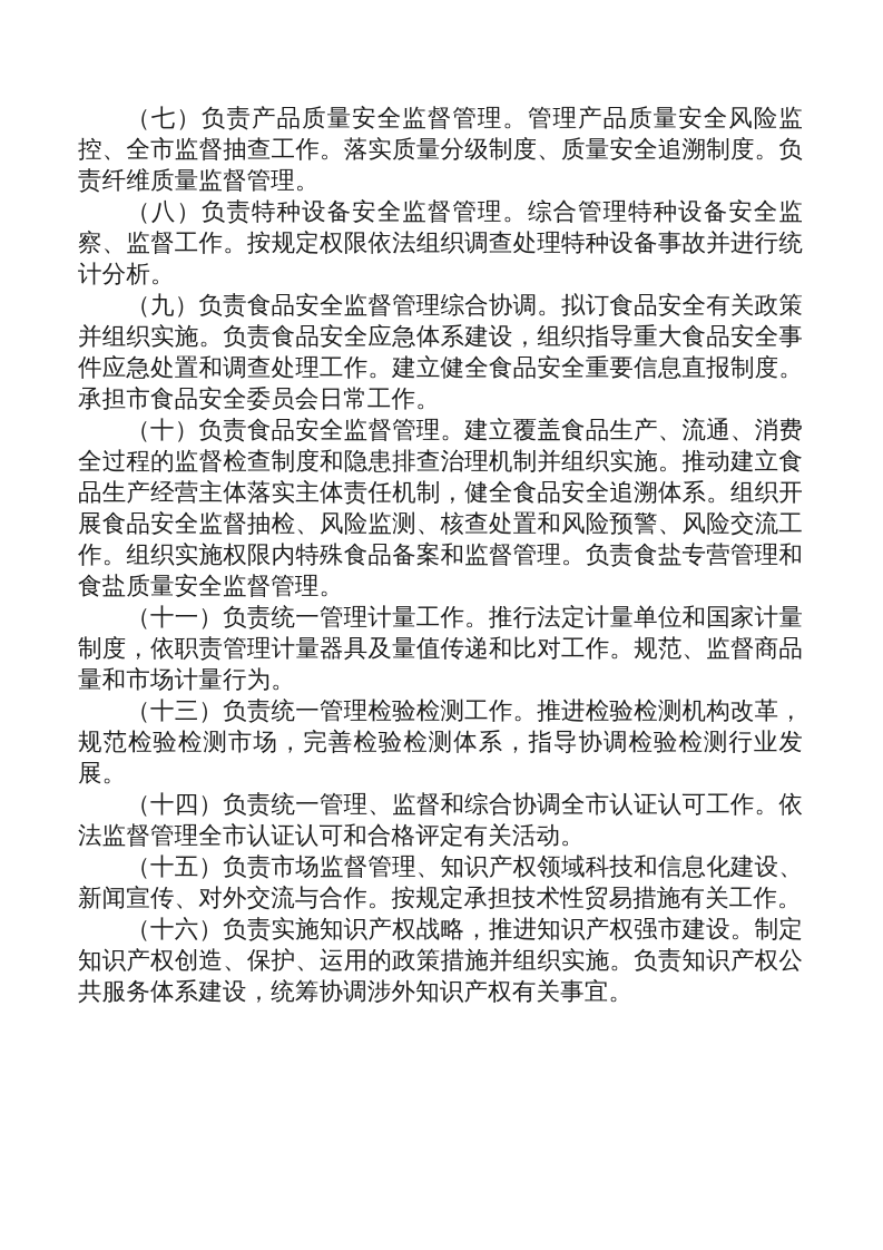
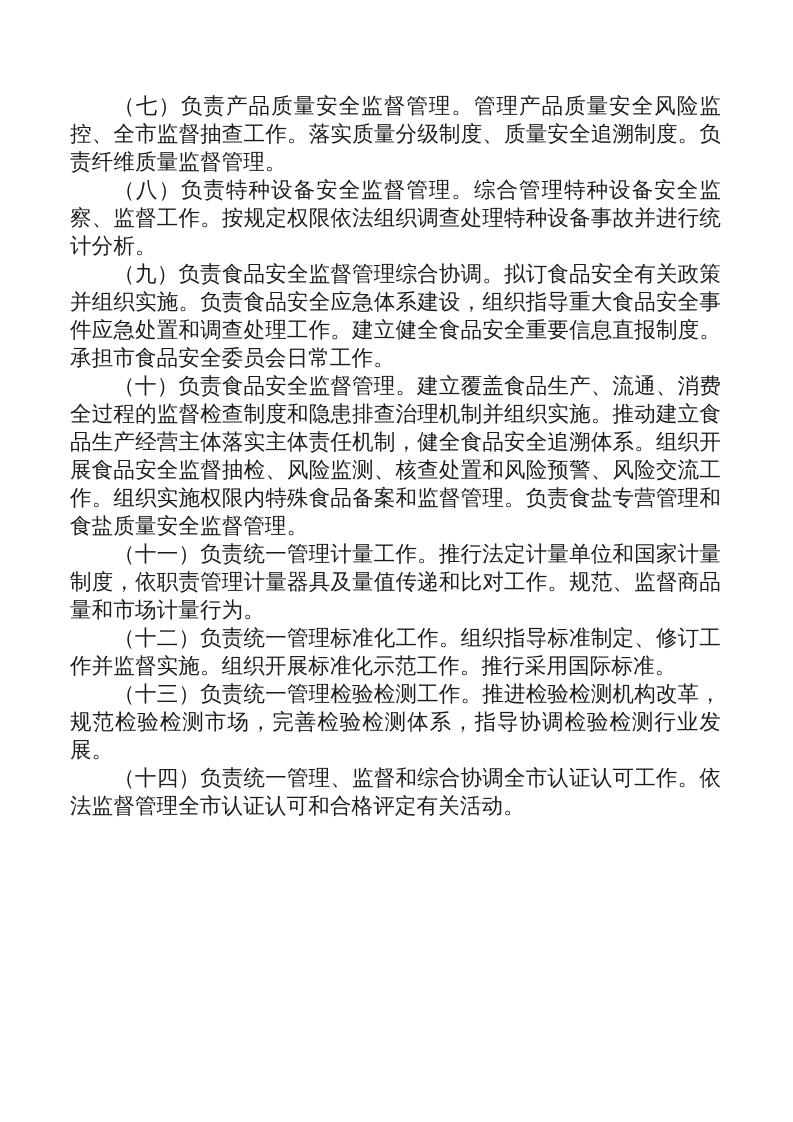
  （七）负责产品质量安全监督管理。管理产品质量安全风险监控、全市监督抽查工作。落实质量分级制度、质量安全追溯制度。负责纤维质量监督管理。
  （八）负责特种设备安全监督管理。综合管理特种设备安全监察、监督工作。按规定权限依法组织调查处理特种设备事故并进行统计分析。
  （九）负责食品安全监督管理综合协调。拟订食品安全有关政策并组织实施。负责食品安全应急体系建设，组织指导重大食品安全事件应急处置和调查处理工作。建立健全食品安全重要信息直报制度。承担市食品安全委员会日常工作。
  （十）负责食品安全监督管理。建立覆盖食品生产、流通、消费全过程的监督检查制度和隐患排查治理机制并组织实施。推动建立食品生产经营主体落实主体责任机制，健全食品安全追溯体系。组织开展食品安全监督抽检、风险监测、核查处置和风险预警、风险交流工作。组织实施权限内特殊食品备案和监督管理。负责食盐专营管理和食盐质量安全监督管理。
  （十一）负责统一管理计量工作。推行法定计量单位和国家计量制度，依职责管理计量器具及量值传递和比对工作。规范、监督商品量和市场计量行为。
+ （十二）负责统一管理标准化工作。组织指导标准制定、修订工作并监督实施。组织开展标准化示范工作。推行采用国际标准。
  （十三）负责统一管理检验检测工作。推进检验检测机构改革，规范检验检测市场，完善检验检测体系，指导协调检验检测行业发展。
  （十四）负责统一管理、监督和综合协调全市认证认可工作。依法监督管理全市认证认可和合格评定有关活动。
- （十五）负责市场监督管理、知识产权领域科技和信息化建设、新闻宣传、对外交流与合作。按规定承担技术性贸易措施有关工作。
- （十六）负责实施知识产权战略，推进知识产权强市建设。制定知识产权创造、保护、运用的政策措施并组织实施。负责知识产权公共服务体系建设，统筹协调涉外知识产权有关事宜。
